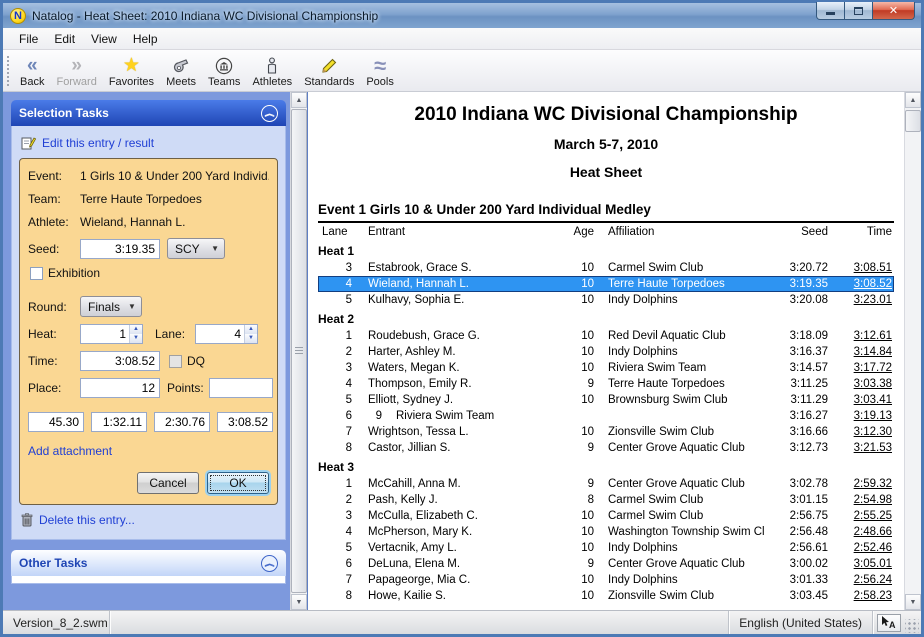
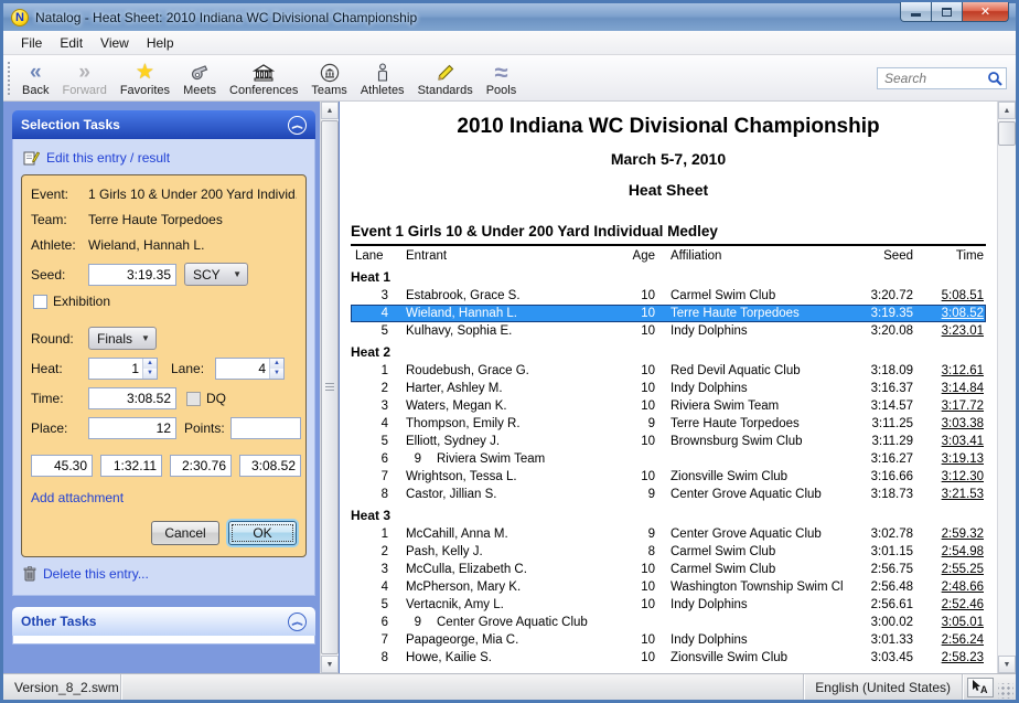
  N
  Natalog - Heat Sheet: 2010 Indiana WC Divisional Championship
  ✕
  File
  Edit
  View
  Help
  «
  Back
  »
  Forward
  ★
  Favorites
  Meets
+ Conferences
  Teams
  Athletes
  Standards
  ≈
  Pools
+ Search
  Selection Tasks
  ︽
  Edit this entry / result
  Event:
  1 Girls 10 & Under 200 Yard Individ
  Team:
  Terre Haute Torpedoes
  Athlete:
  Wieland, Hannah L.
  Seed:
  3:19.35
  SCY
  ▼
  Exhibition
  Round:
  Finals
  ▼
  Heat:
  1
  Lane:
  4
  Time:
  3:08.52
  DQ
  Place:
  12
  Points:
  45.30
  1:32.11
  2:30.76
  3:08.52
  Add attachment
  Cancel
  OK
  Delete this entry...
  Other Tasks
  ︽
  2010 Indiana WC Divisional Championship
  March 5-7, 2010
  Heat Sheet
  Event 1 Girls 10 & Under 200 Yard Individual Medley
  Lane
  Entrant
  Age
  Affiliation
  Seed
  Time
  Heat 1
  3
  Estabrook, Grace S.
  10
  Carmel Swim Club
  3:20.72
- 3:08.51
+ 5:08.51
  4
  Wieland, Hannah L.
  10
  Terre Haute Torpedoes
  3:19.35
  3:08.52
  5
  Kulhavy, Sophia E.
  10
  Indy Dolphins
  3:20.08
  3:23.01
  Heat 2
  1
  Roudebush, Grace G.
  10
  Red Devil Aquatic Club
  3:18.09
  3:12.61
  2
  Harter, Ashley M.
  10
  Indy Dolphins
  3:16.37
  3:14.84
  3
  Waters, Megan K.
  10
  Riviera Swim Team
  3:14.57
  3:17.72
  4
  Thompson, Emily R.
  9
  Terre Haute Torpedoes
  3:11.25
  3:03.38
  5
  Elliott, Sydney J.
  10
  Brownsburg Swim Club
  3:11.29
  3:03.41
  6
  9
  Riviera Swim Team
  3:16.27
  3:19.13
  7
  Wrightson, Tessa L.
  10
  Zionsville Swim Club
  3:16.66
  3:12.30
  8
  Castor, Jillian S.
  9
  Center Grove Aquatic Club
- 3:12.73
+ 3:18.73
  3:21.53
  Heat 3
  1
  McCahill, Anna M.
  9
  Center Grove Aquatic Club
  3:02.78
  2:59.32
  2
  Pash, Kelly J.
  8
  Carmel Swim Club
  3:01.15
  2:54.98
  3
  McCulla, Elizabeth C.
  10
  Carmel Swim Club
  2:56.75
  2:55.25
  4
  McPherson, Mary K.
  10
  Washington Township Swim Cl
  2:56.48
  2:48.66
  5
  Vertacnik, Amy L.
  10
  Indy Dolphins
  2:56.61
  2:52.46
  6
- DeLuna, Elena M.
  9
  Center Grove Aquatic Club
  3:00.02
  3:05.01
  7
  Papageorge, Mia C.
  10
  Indy Dolphins
  3:01.33
  2:56.24
  8
  Howe, Kailie S.
  10
  Zionsville Swim Club
  3:03.45
  2:58.23
  Version_8_2.swm
  English (United States)
  A
